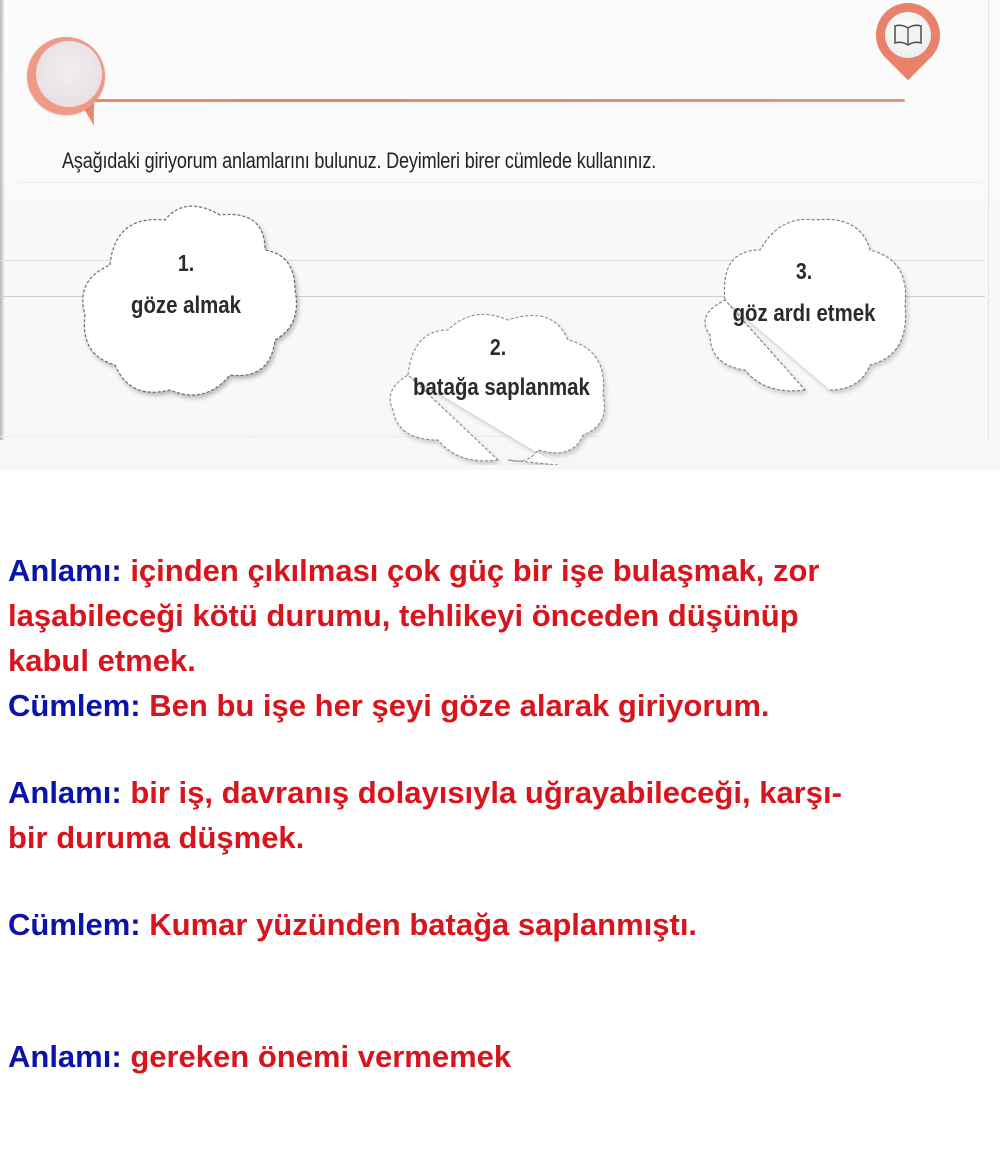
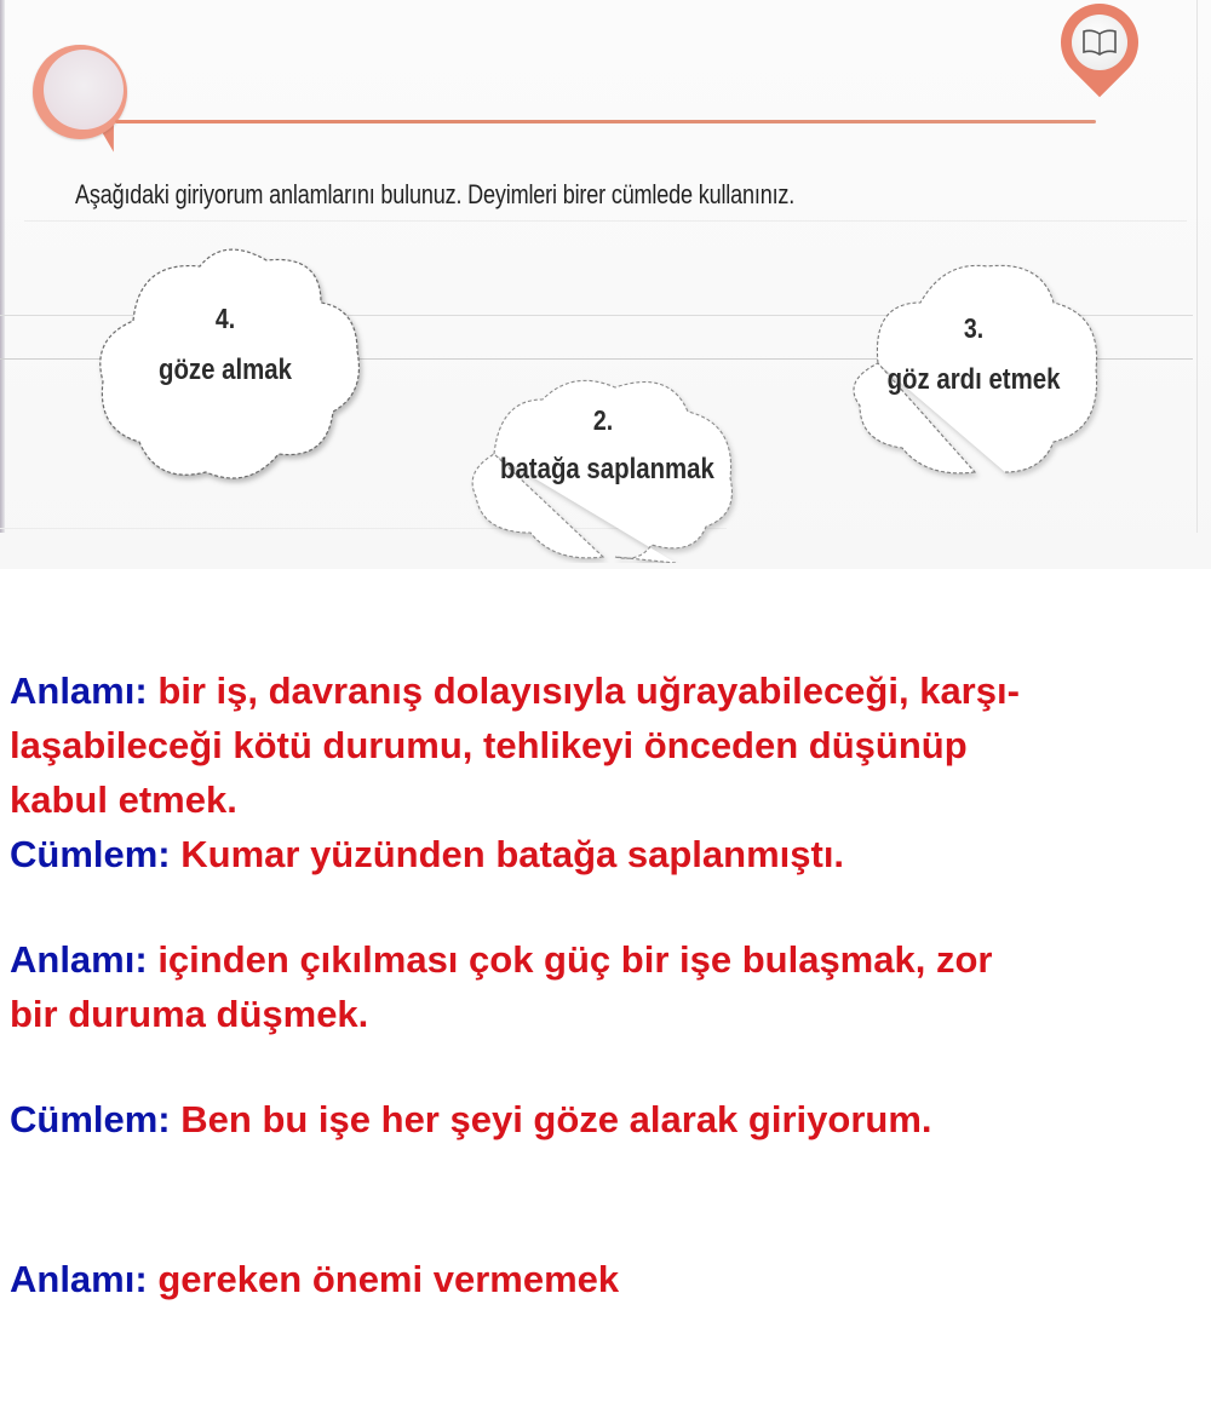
  Aşağıdaki giriyorum anlamlarını bulunuz. Deyimleri birer cümlede kullanınız.
- 1.
+ 4.
  göze almak
  2.
  batağa saplanmak
  3.
  göz ardı etmek
- Anlamı: içinden çıkılması çok güç bir işe bulaşmak, zor
+ Anlamı: bir iş, davranış dolayısıyla uğrayabileceği, karşı-
  laşabileceği kötü durumu, tehlikeyi önceden düşünüp
  kabul etmek.
- Cümlem: Ben bu işe her şeyi göze alarak giriyorum.
+ Cümlem: Kumar yüzünden batağa saplanmıştı.
- Anlamı: bir iş, davranış dolayısıyla uğrayabileceği, karşı-
+ Anlamı: içinden çıkılması çok güç bir işe bulaşmak, zor
  bir duruma düşmek.
- Cümlem: Kumar yüzünden batağa saplanmıştı.
+ Cümlem: Ben bu işe her şeyi göze alarak giriyorum.
  Anlamı: gereken önemi vermemek
